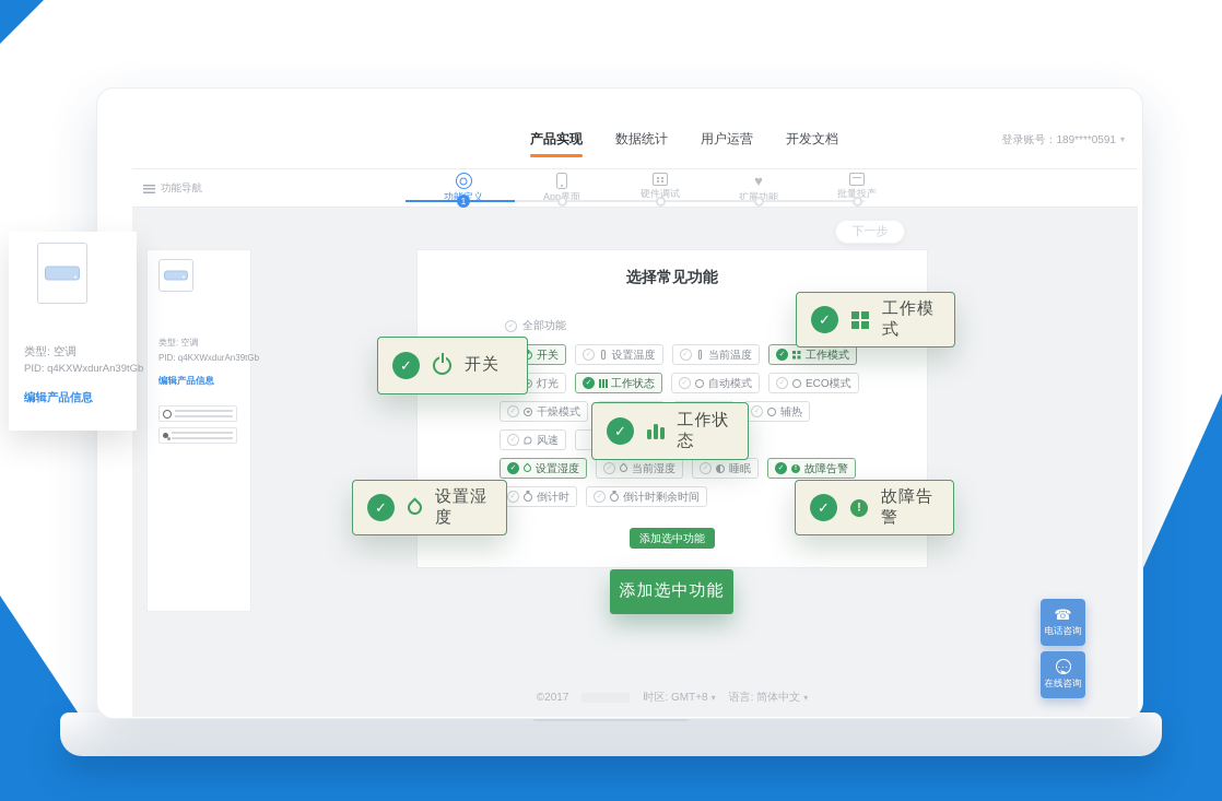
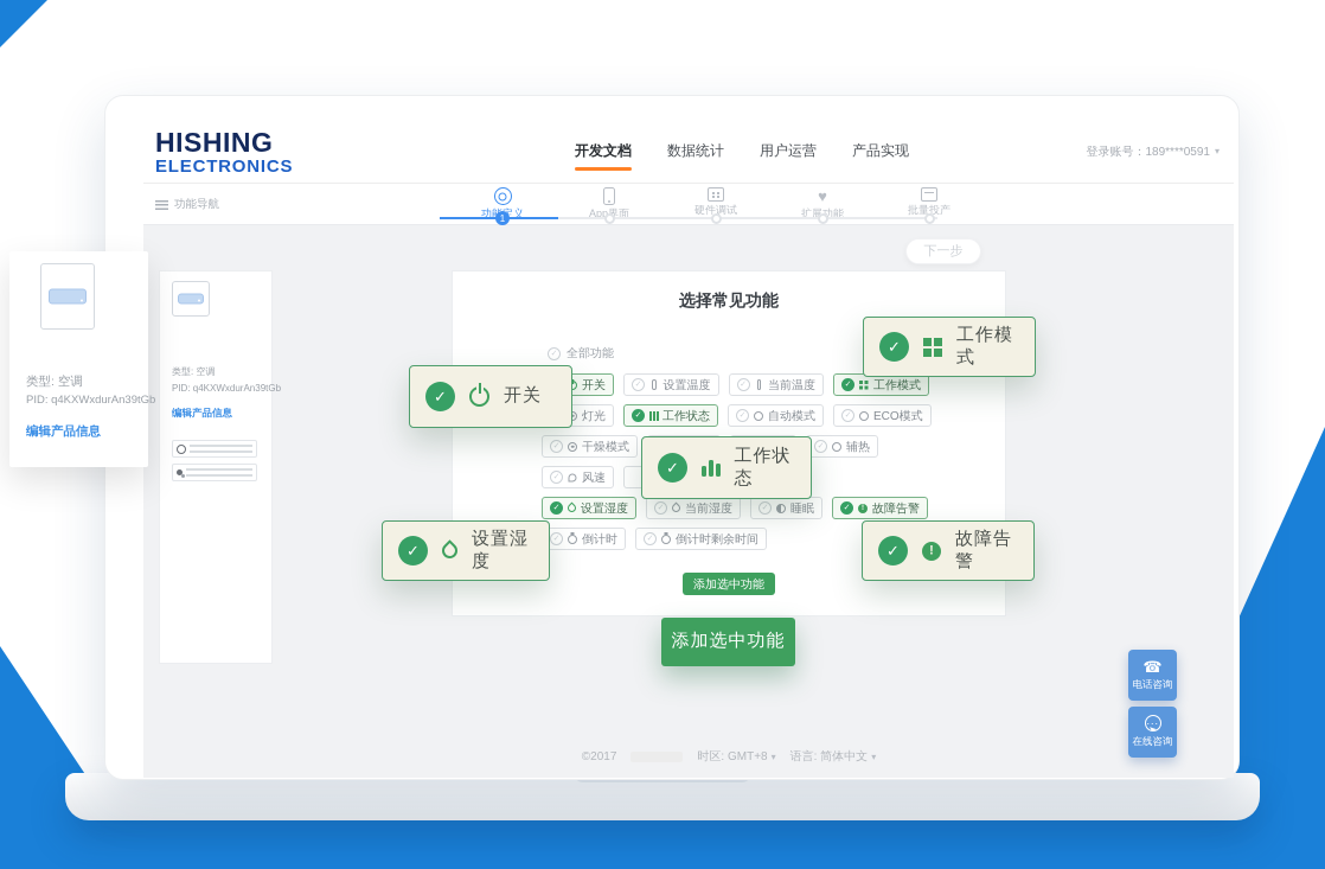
+ HISHING
+ ELECTRONICS
- 产品实现
+ 开发文档
  数据统计
  用户运营
- 开发文档
+ 产品实现
  登录账号：189****0591
  ▾
  功能导航
  App界面
  硬件调试
  扩展功能
  批量投产
  1
  下一步
  类型: 空调
  PID: q4KXWxdurAn39tGb
  编辑产品信息
  选择常见功能
  全部功能
  开关
  设置温度
  当前温度
  工作模式
  灯光
  工作状态
  自动模式
  ECO模式
  干燥模式
  辅热
  风速
  设置湿度
  当前湿度
  睡眠
  故障告警
  倒计时
  倒计时剩余时间
  添加选中功能
  ©2017
  时区: GMT+8
  ▾
  语言: 简体中文
  ▾
  ☎
  电话咨询
  在线咨询
  类型: 空调
  PID: q4KXWxdurAn39tGb
  编辑产品信息
  开关
  工作模式
  工作状态
  设置湿度
  故障告警
  添加选中功能
